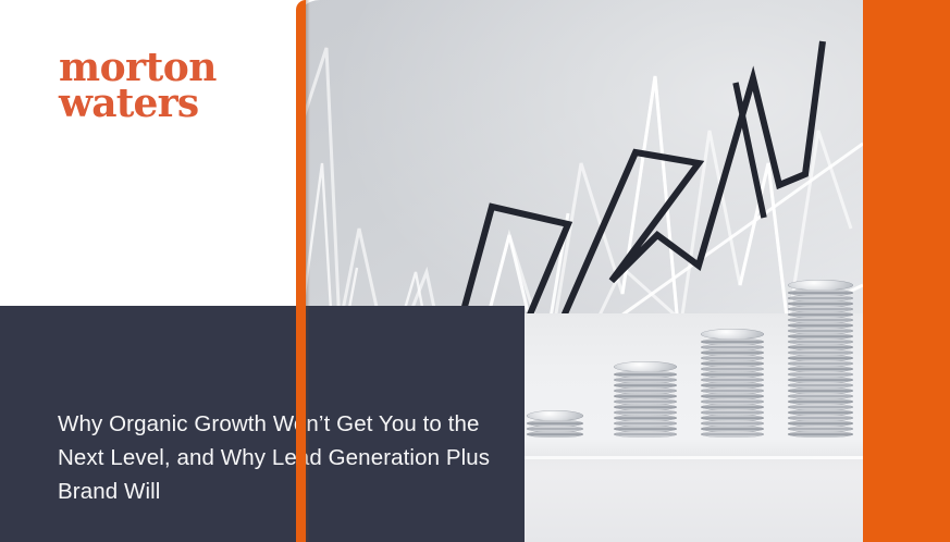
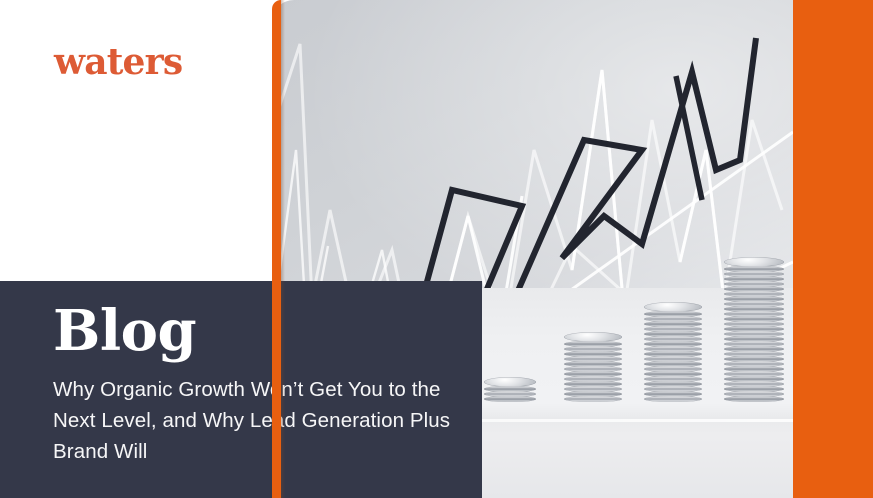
- morton
  waters
+ Blog
  Why Organic Growth Wn’t Get You to the Next Level, and Why Led Generation Plus Brand Will
